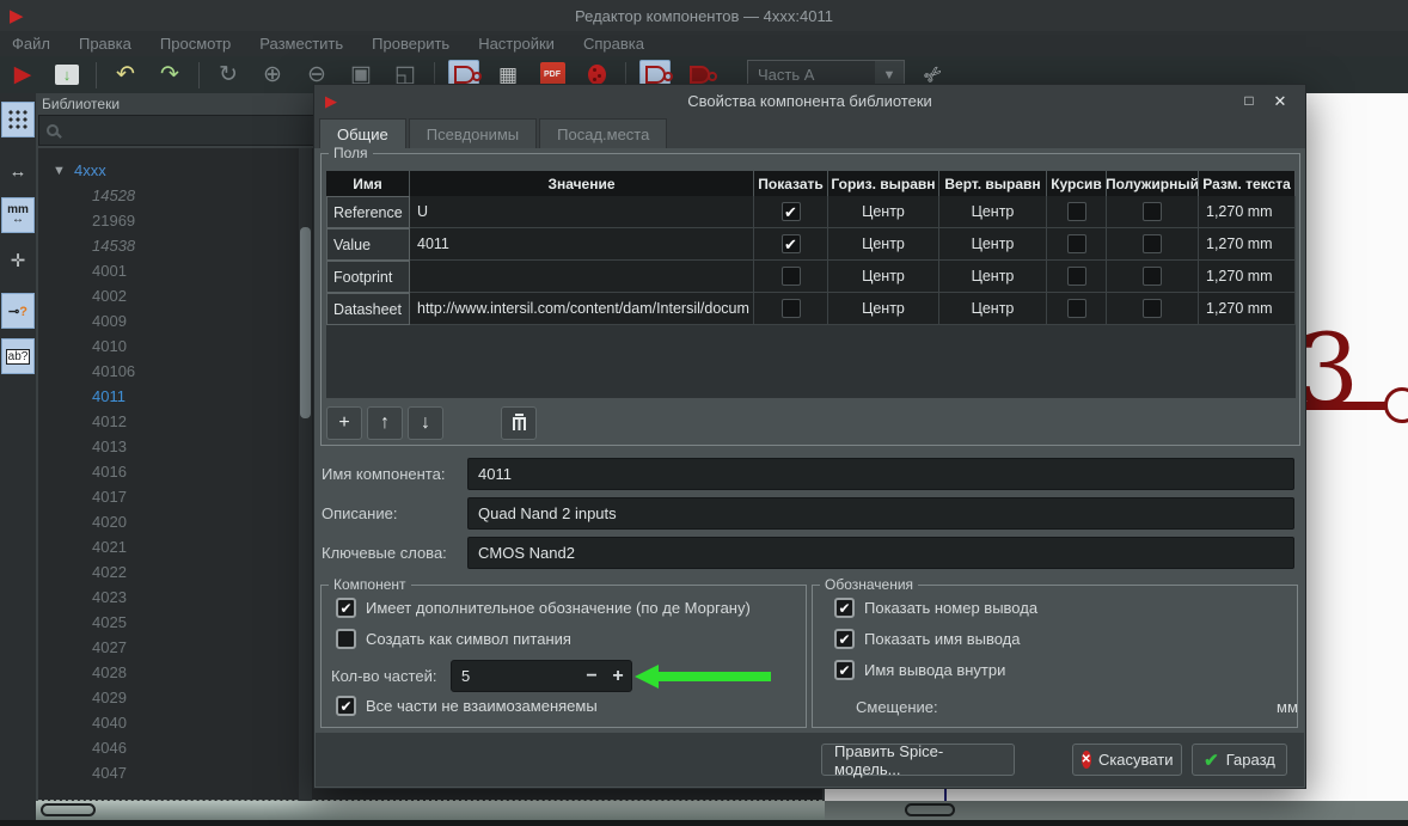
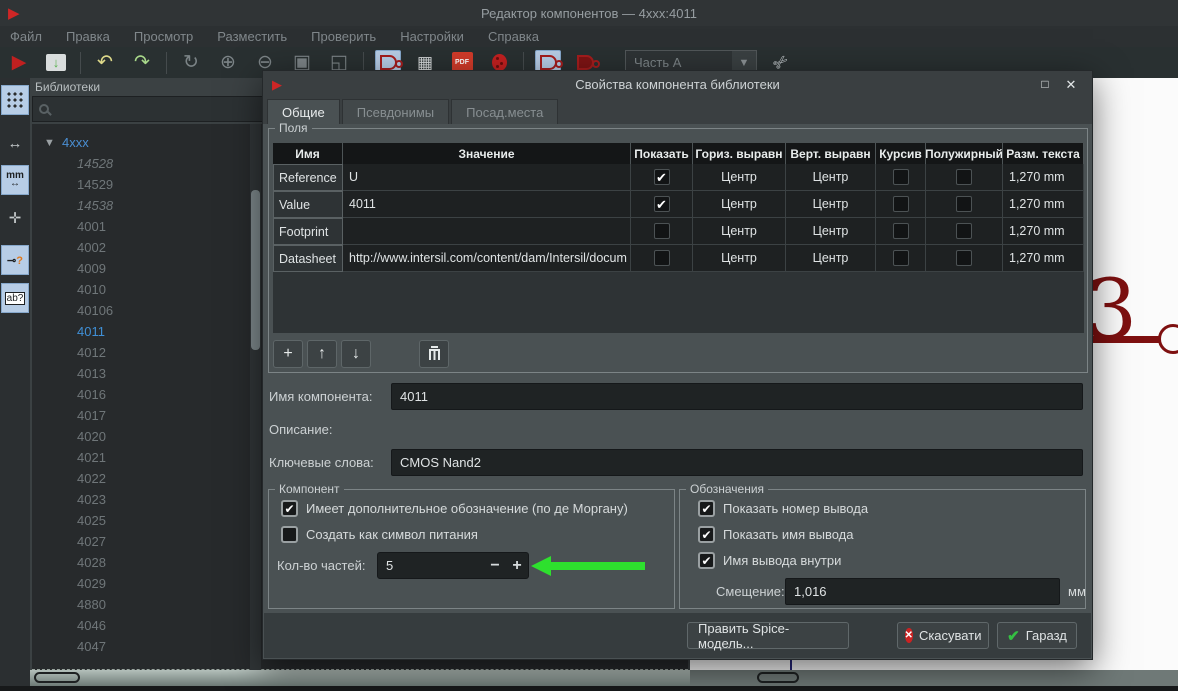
  ▶
  Редактор компонентов — 4xxx:4011
  Файл
  Правка
  Просмотр
  Разместить
  Проверить
  Настройки
  Справка
  ▶
  ↓
  ↶
  ↷
  ↻
  ⊕
  ⊖
  ▣
  ◱
  ▦
  Часть A
  ▼
  ↔
  mm
  ↔
  ✛
  ⊸?
  ab?
  Библиотеки
  ▼
  4xxx
  14528
- 21969
+ 14529
  14538
  4001
  4002
  4009
  4010
  40106
  4011
  4012
  4013
  4016
  4017
  4020
  4021
  4022
  4023
  4025
  4027
  4028
  4029
- 4040
+ 4880
  4046
  4047
  3
  ▶
  Свойства компонента библиотеки
  □
  ✕
  Общие
  Псевдонимы
  Посад.места
  Поля
  Имя
  Значение
  Показать
  Гориз. выравн
  Верт. выравн
  Курсив
  Полужирный
  Разм. текста
  Reference
  U
  Центр
  Центр
  1,270 mm
  Value
  4011
  Центр
  Центр
  1,270 mm
  Footprint
  Центр
  Центр
  1,270 mm
  Datasheet
  http://www.intersil.com/content/dam/Intersil/docum
  Центр
  Центр
  1,270 mm
  +
  ↑
  ↓
  Имя компонента:
  4011
  Описание:
- Quad Nand 2 inputs
  Ключевые слова:
  CMOS Nand2
  Компонент
  Имеет дополнительное обозначение (по де Моргану)
  Создать как символ питания
  Кол-во частей:
  5
  −
  +
- Все части не взаимозаменяемы
  Обозначения
  Показать номер вывода
  Показать имя вывода
  Имя вывода внутри
  Смещение:
+ 1,016
  мм
  Править Spice-модель...
  ✕
  Скасувати
  ✔
  Гаразд
